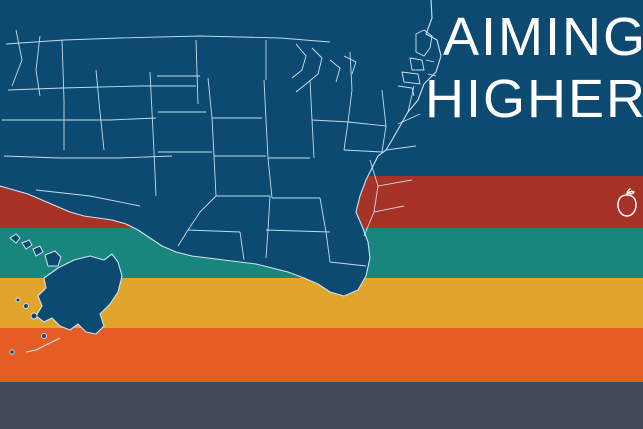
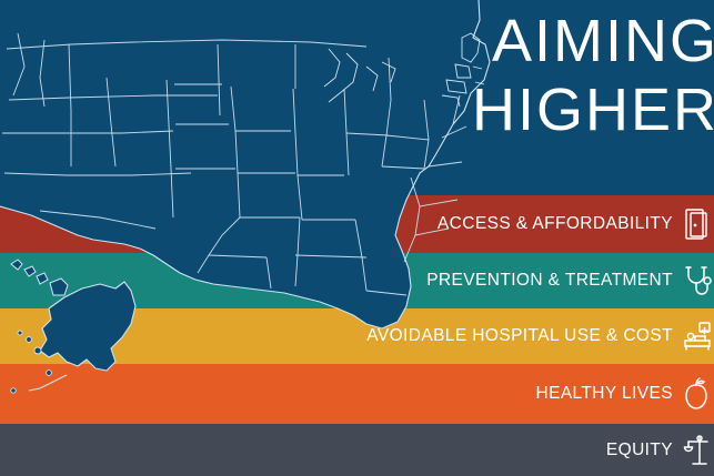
  AIMING
  HIGHER
+ ACCESS & AFFORDABILITY
+ PREVENTION & TREATMENT
+ AVOIDABLE HOSPITAL USE & COST
+ HEALTHY LIVES
+ EQUITY
